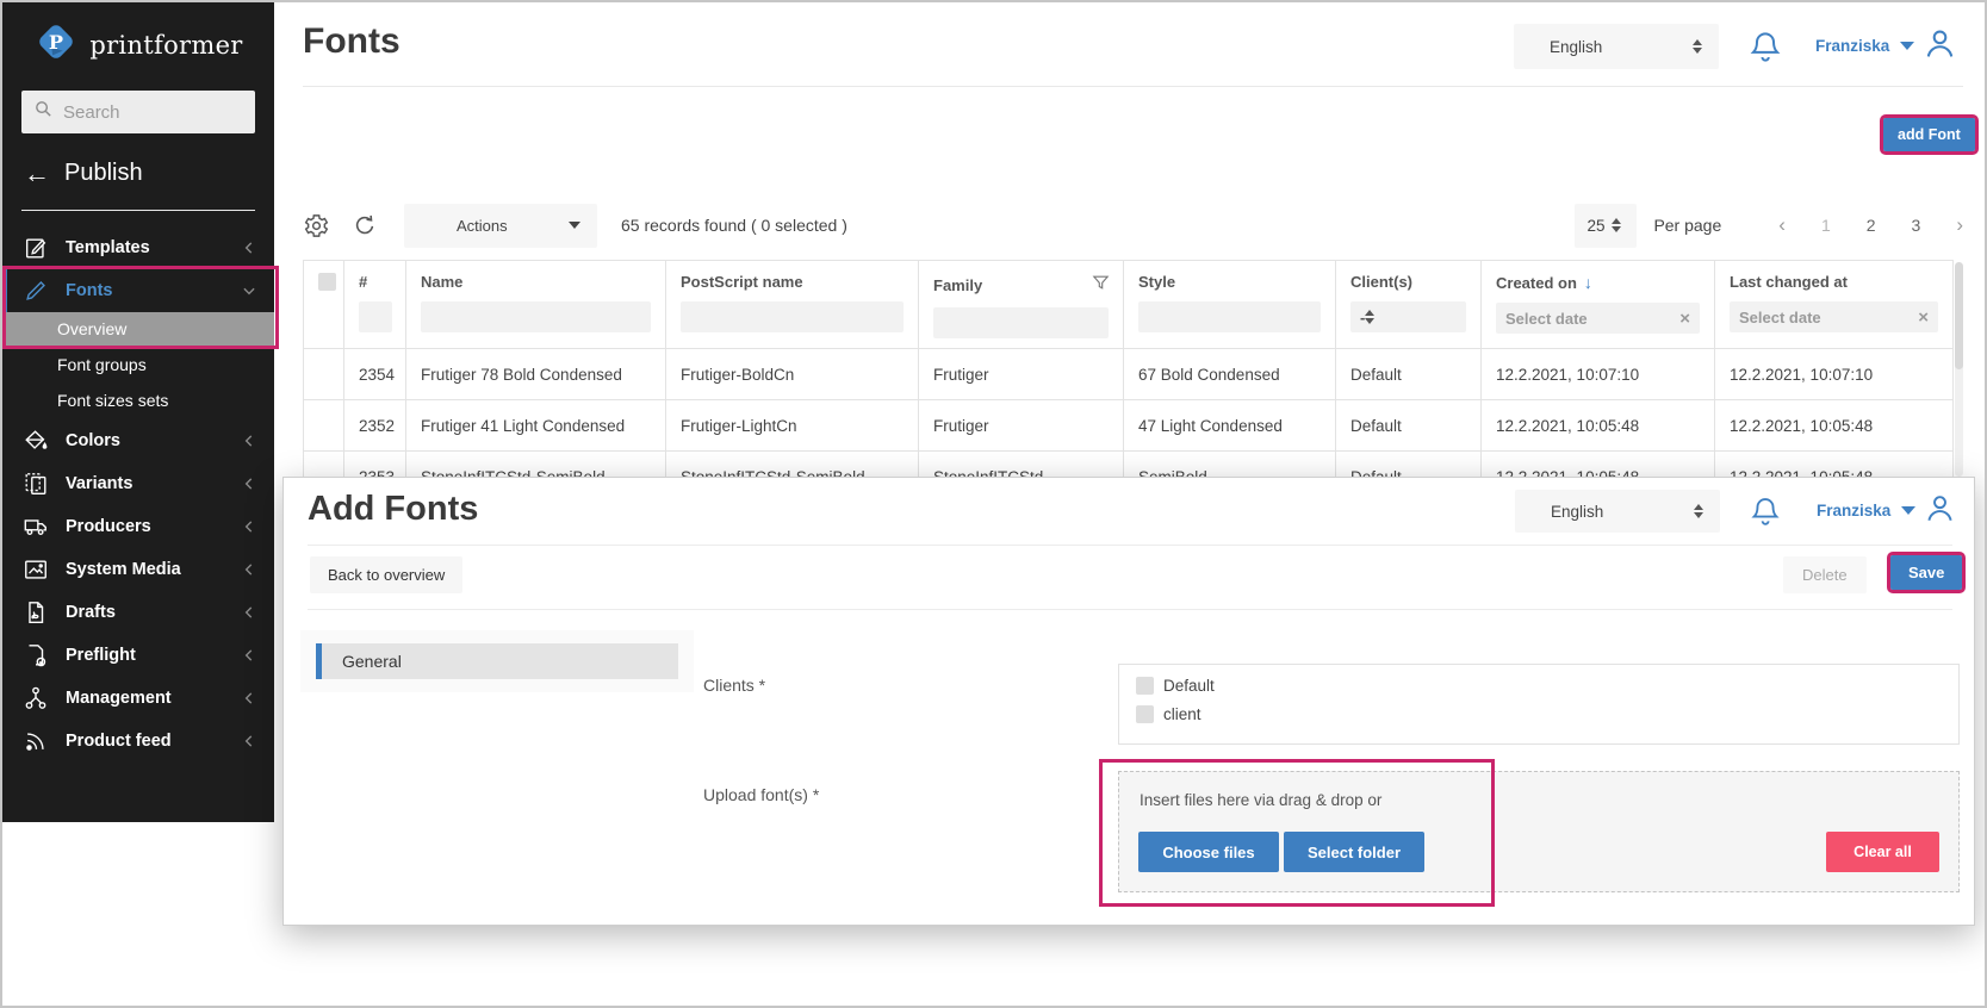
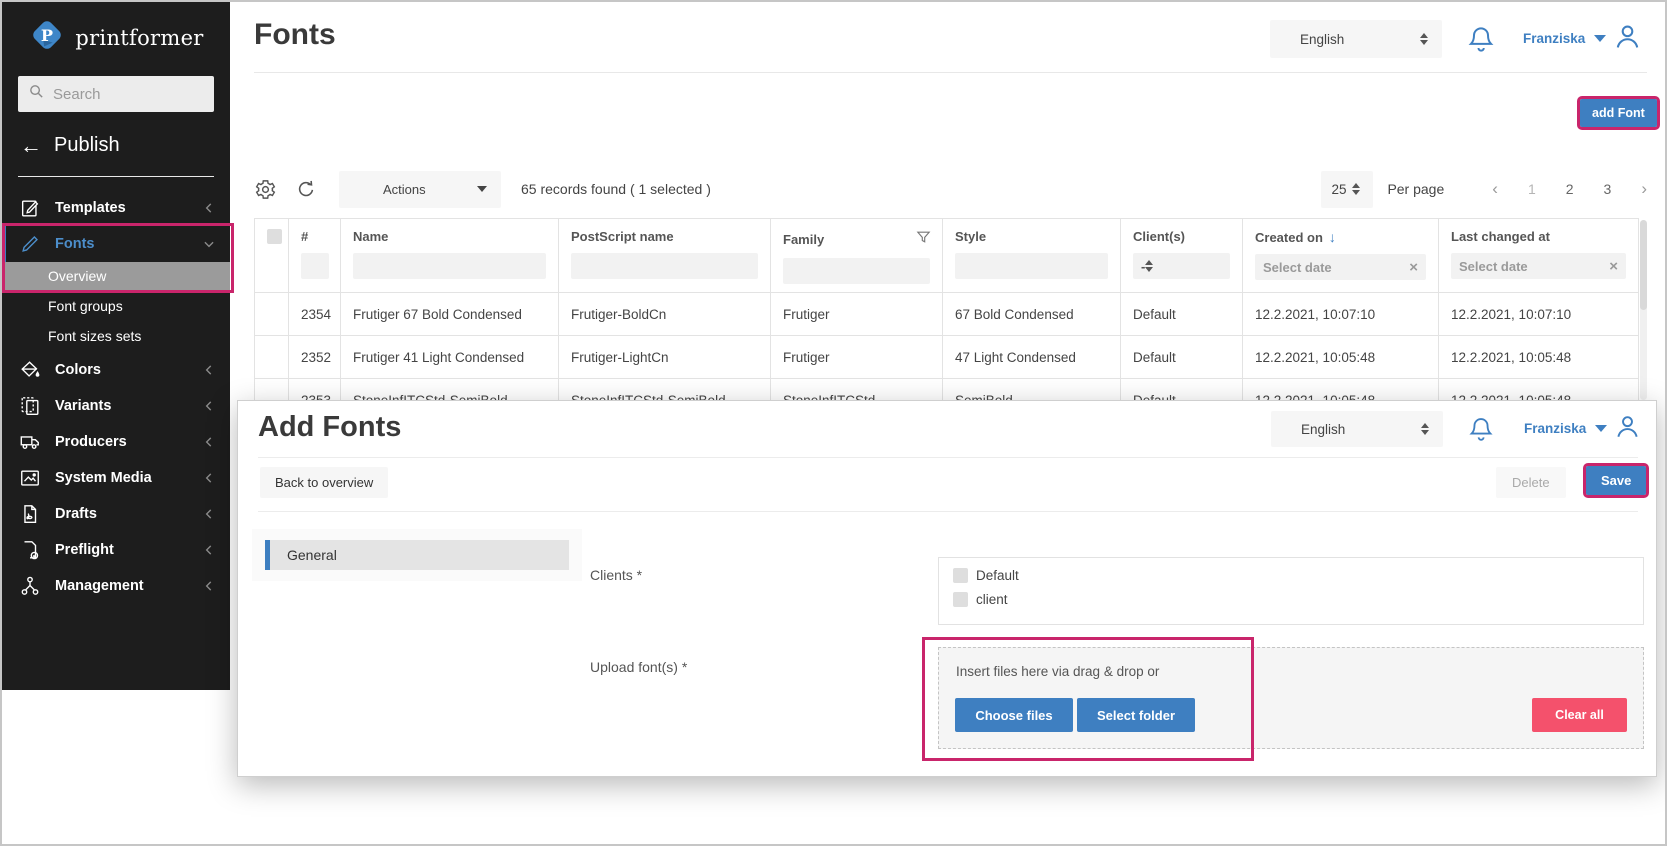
  P
  printformer
  Search
  ←
  Publish
  Templates
  Fonts
  Overview
  Font groups
  Font sizes sets
  Colors
  Variants
  Producers
  System Media
  Drafts
  Preflight
  Management
- Product feed
  Fonts
  English
  Franziska
  add Font
  Actions
- 65 records found ( 0 selected )
+ 65 records found ( 1 selected )
  25
  Per page
  ‹
  1
  2
  3
  ›
  	#	Name	PostScript name	Family	Style	Client(s)-	Created on ↓Select date ×	Last changed atSelect date ×
- 	2354	Frutiger 78 Bold Condensed	Frutiger-BoldCn	Frutiger	67 Bold Condensed	Default	12.2.2021, 10:07:10	12.2.2021, 10:07:10
+ 	2354	Frutiger 67 Bold Condensed	Frutiger-BoldCn	Frutiger	67 Bold Condensed	Default	12.2.2021, 10:07:10	12.2.2021, 10:07:10
  	2352	Frutiger 41 Light Condensed	Frutiger-LightCn	Frutiger	47 Light Condensed	Default	12.2.2021, 10:05:48	12.2.2021, 10:05:48
  Add Fonts
  English
  Franziska
  Back to overview
  Delete
  Save
  General
  Clients *
  Default
  client
  Upload font(s) *
  Insert files here via drag & drop or
  Choose files
  Select folder
  Clear all
